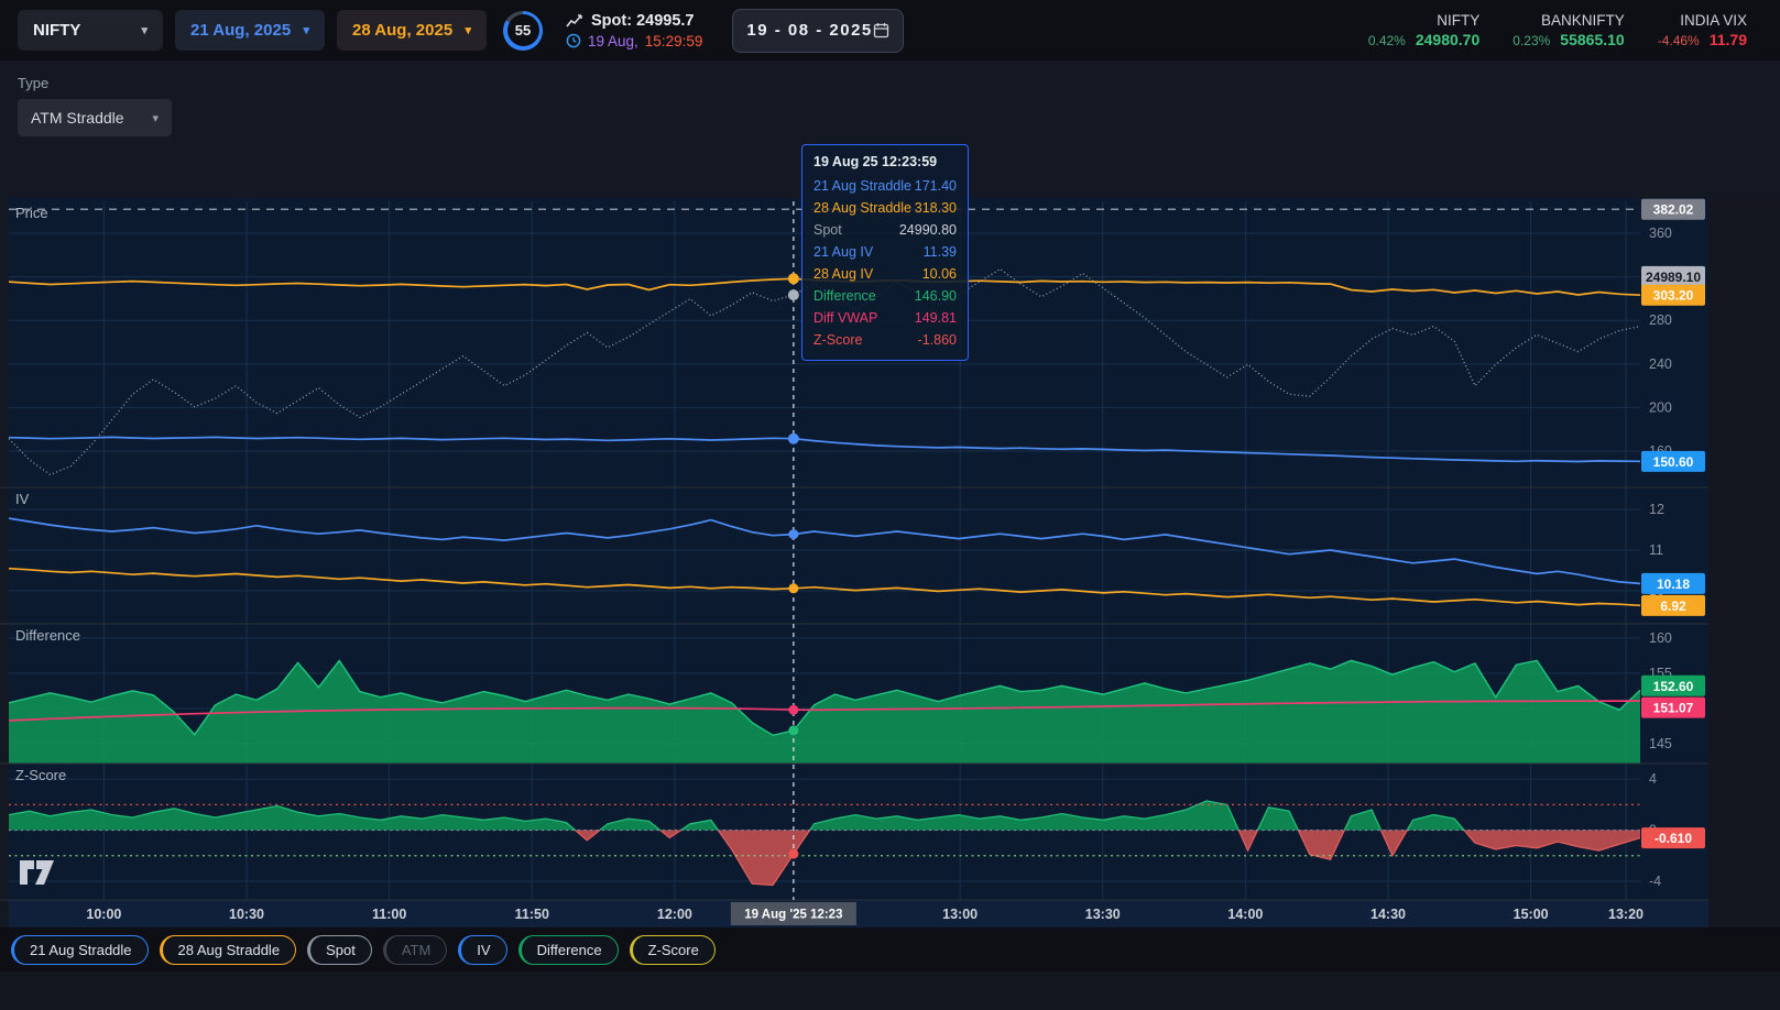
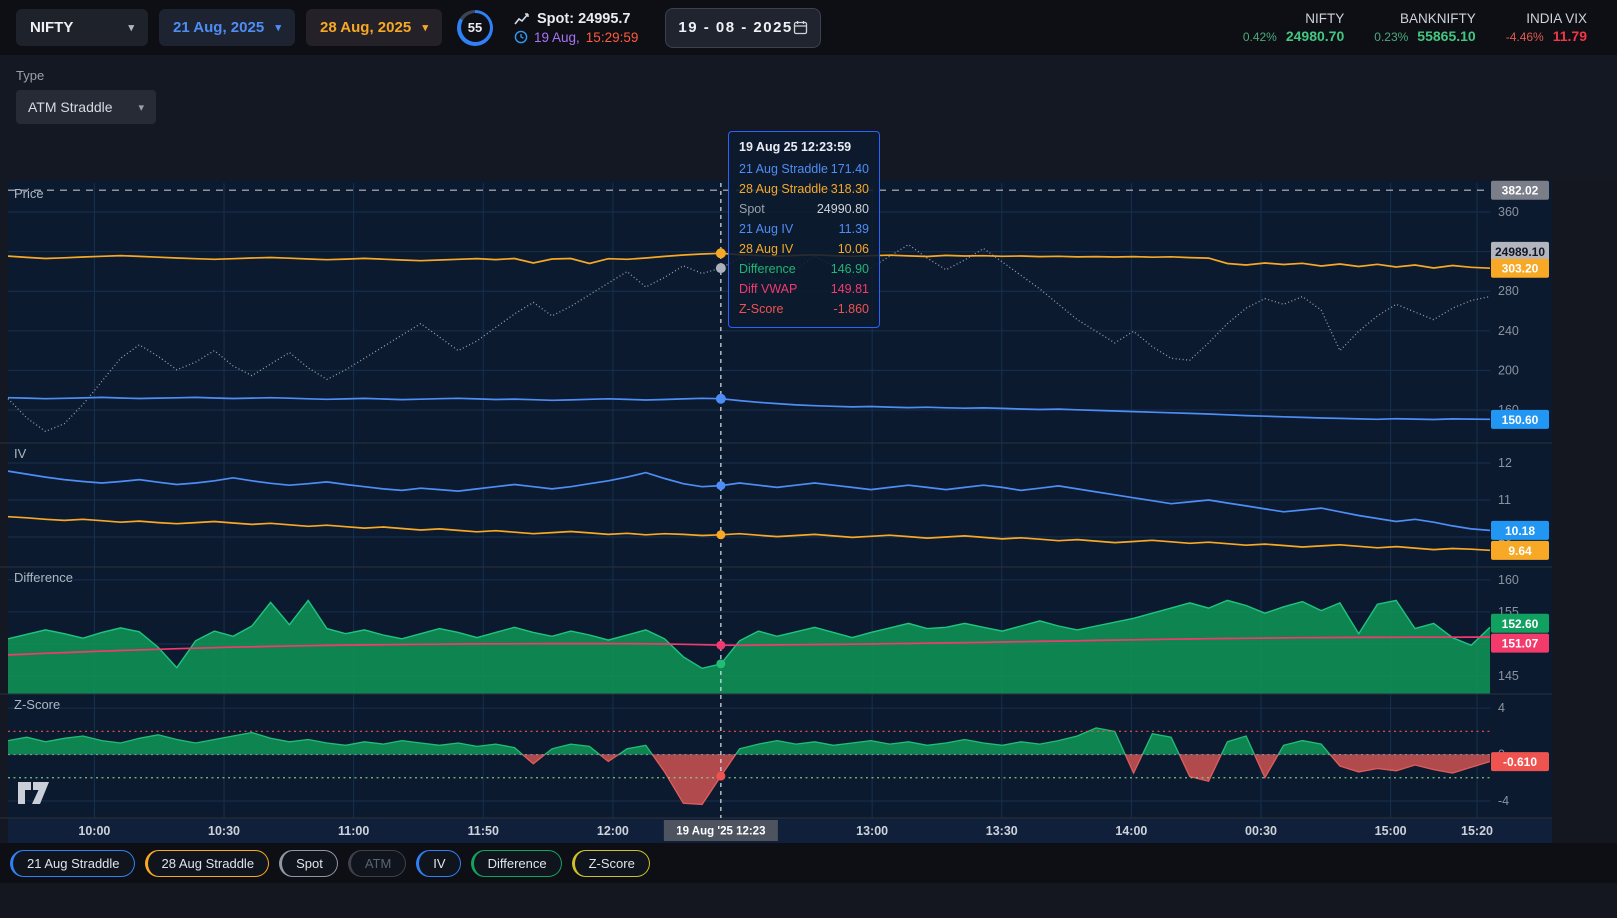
  NIFTY
  ▾
  21 Aug, 2025
  ▾
  28 Aug, 2025
  ▾
  55
  Spot: 24995.7
  19 Aug,
  15:29:59
  19 - 08 - 2025
  NIFTY
  0.42%
  24980.70
  BANKNIFTY
  0.23%
  55865.10
  INDIA VIX
  -4.46%
  11.79
  Type
  ATM Straddle
  ▾
  360
  280
  240
  200
  12
  11
  160
  155
  145
  4
  -4
  382.02
  24989.10
  303.20
  150.60
  10.18
- 6.92
+ 9.64
  152.60
  151.07
  -0.610
  10:00
  10:30
  11:00
  11:50
  12:00
  13:00
  13:30
  14:00
- 14:30
+ 00:30
  15:00
- 13:20
+ 15:20
  19 Aug '25 12:23
  Price
  IV
  Difference
  Z-Score
  19 Aug 25 12:23:59
  21 Aug Straddle
  171.40
  28 Aug Straddle
  318.30
  Spot
  24990.80
  21 Aug IV
  11.39
  28 Aug IV
  10.06
  Difference
  146.90
  Diff VWAP
  149.81
  Z-Score
  -1.860
  21 Aug Straddle
  28 Aug Straddle
  Spot
  ATM
  IV
  Difference
  Z-Score
